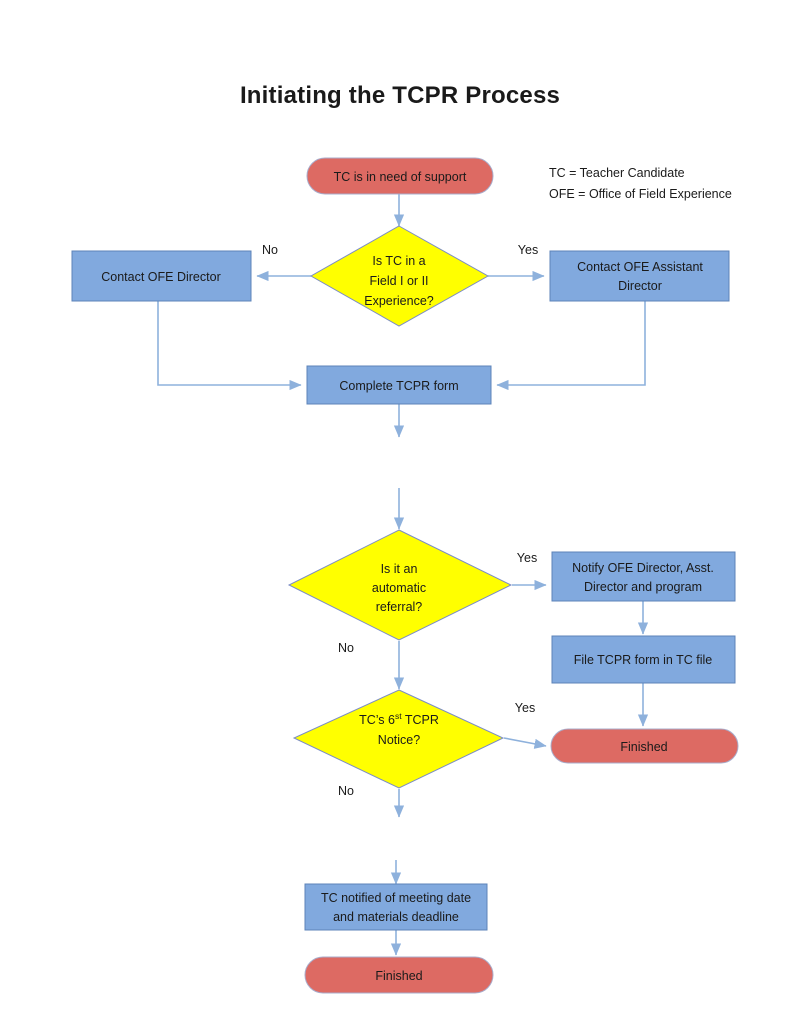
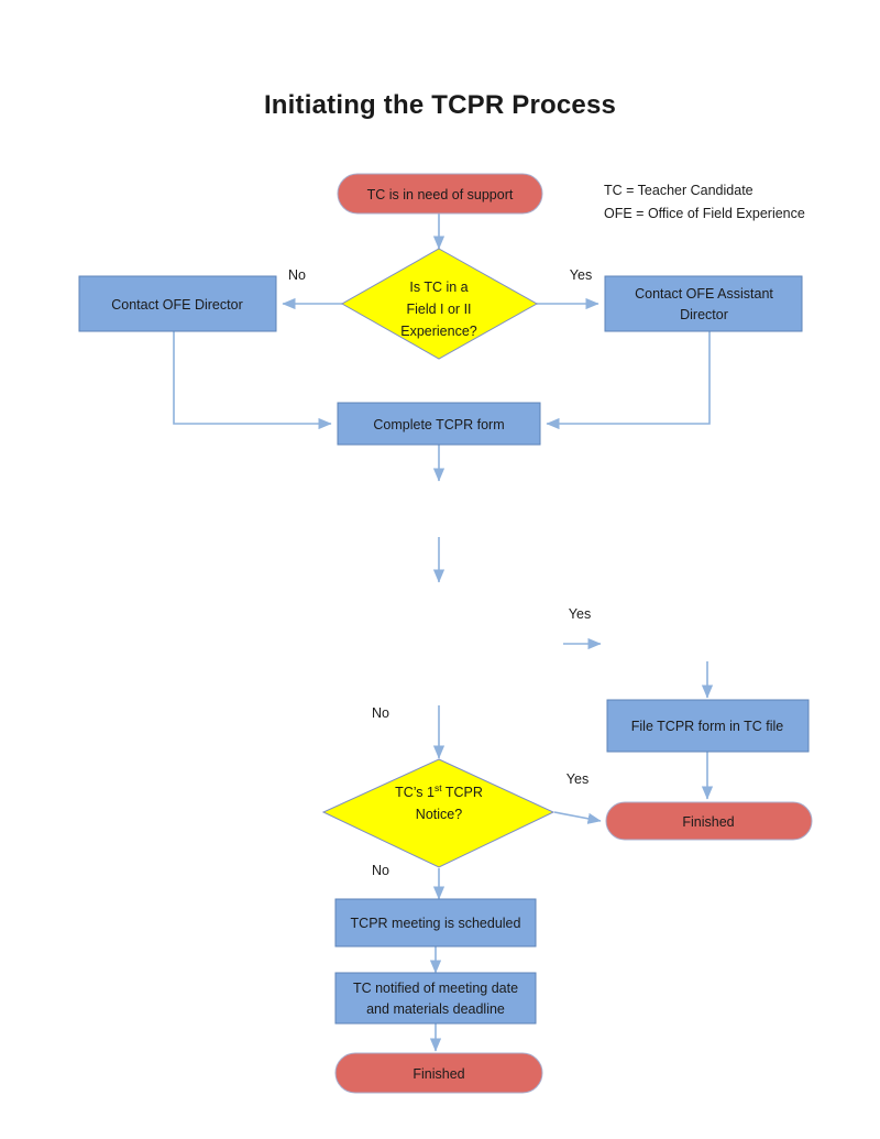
  Initiating the TCPR Process
  TC = Teacher Candidate
  OFE = Office of Field Experience
  TC is in need of support
  Is TC in a
  Field I or II
  Experience?
  No
  Yes
  Contact OFE Director
  Contact OFE Assistant
  Director
  Complete TCPR form
- Is it an
- automatic
- referral?
  Yes
  No
- Notify OFE Director, Asst.
- Director and program
  File TCPR form in TC file
  Finished
- TC’s 6st TCPR
+ TC’s 1st TCPR
  Notice?
  Yes
  No
+ TCPR meeting is scheduled
  TC notified of meeting date
  and materials deadline
  Finished
